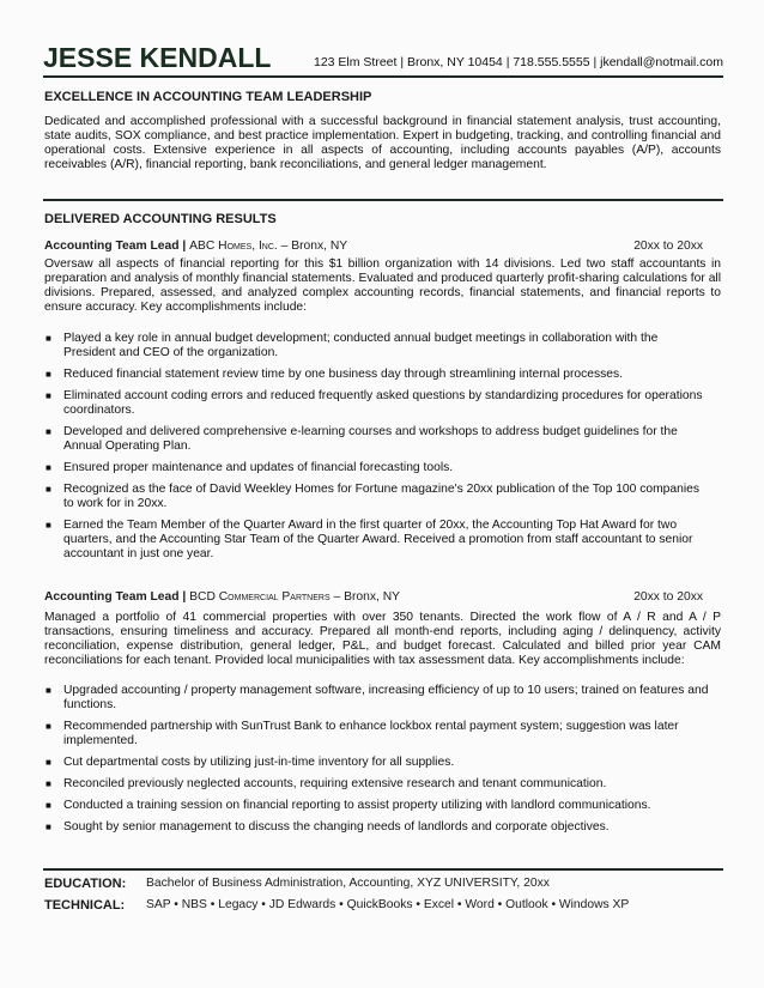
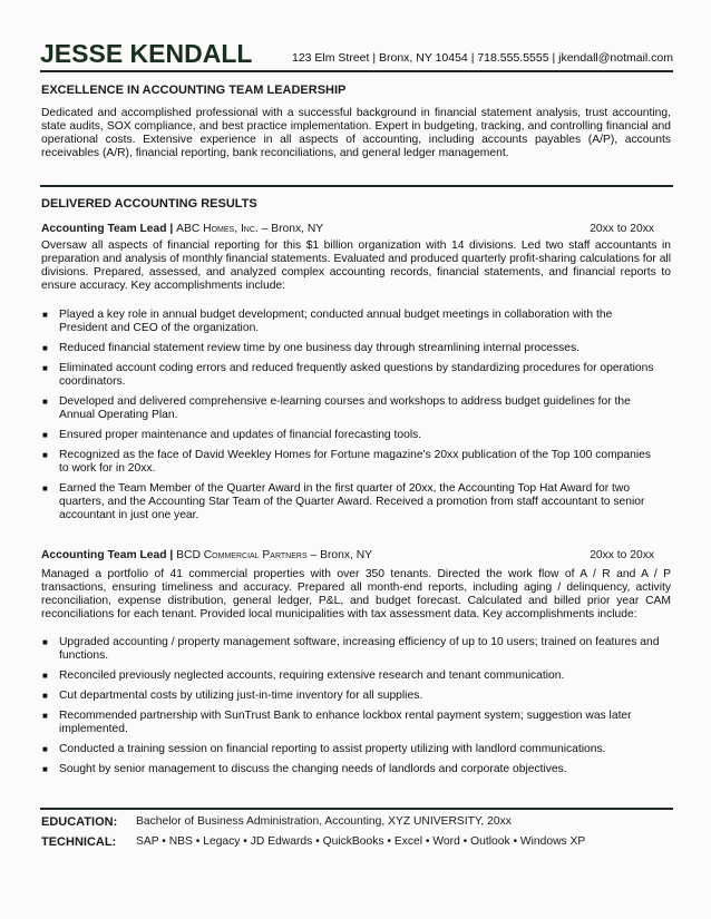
  JESSE KENDALL
  123 Elm Street | Bronx, NY 10454 | 718.555.5555 | jkendall@notmail.com
  EXCELLENCE IN ACCOUNTING TEAM LEADERSHIP
  Dedicated and accomplished professional with a successful background in financial statement analysis, trust accounting, state audits, SOX compliance, and best practice implementation. Expert in budgeting, tracking, and controlling financial and operational costs. Extensive experience in all aspects of accounting, including accounts payables (A/P), accounts receivables (A/R), financial reporting, bank reconciliations, and general ledger management.
  DELIVERED ACCOUNTING RESULTS
  Accounting Team Lead | ABC Homes, Inc. – Bronx, NY
  20xx to 20xx
  Oversaw all aspects of financial reporting for this $1 billion organization with 14 divisions. Led two staff accountants in preparation and analysis of monthly financial statements. Evaluated and produced quarterly profit-sharing calculations for all divisions. Prepared, assessed, and analyzed complex accounting records, financial statements, and financial reports to ensure accuracy. Key accomplishments include:
  ■
  Played a key role in annual budget development; conducted annual budget meetings in collaboration with the President and CEO of the organization.
  ■
  Reduced financial statement review time by one business day through streamlining internal processes.
  ■
  Eliminated account coding errors and reduced frequently asked questions by standardizing procedures for operations coordinators.
  ■
  Developed and delivered comprehensive e-learning courses and workshops to address budget guidelines for the Annual Operating Plan.
  ■
  Ensured proper maintenance and updates of financial forecasting tools.
  ■
  Recognized as the face of David Weekley Homes for Fortune magazine's 20xx publication of the Top 100 companies to work for in 20xx.
  ■
  Earned the Team Member of the Quarter Award in the first quarter of 20xx, the Accounting Top Hat Award for two quarters, and the Accounting Star Team of the Quarter Award. Received a promotion from staff accountant to senior accountant in just one year.
  Accounting Team Lead | BCD Commercial Partners – Bronx, NY
  20xx to 20xx
  Managed a portfolio of 41 commercial properties with over 350 tenants. Directed the work flow of A / R and A / P transactions, ensuring timeliness and accuracy. Prepared all month-end reports, including aging / delinquency, activity reconciliation, expense distribution, general ledger, P&L, and budget forecast. Calculated and billed prior year CAM reconciliations for each tenant. Provided local municipalities with tax assessment data. Key accomplishments include:
  ■
  Upgraded accounting / property management software, increasing efficiency of up to 10 users; trained on features and functions.
  ■
- Recommended partnership with SunTrust Bank to enhance lockbox rental payment system; suggestion was later implemented.
+ Reconciled previously neglected accounts, requiring extensive research and tenant communication.
  ■
  Cut departmental costs by utilizing just-in-time inventory for all supplies.
  ■
- Reconciled previously neglected accounts, requiring extensive research and tenant communication.
+ Recommended partnership with SunTrust Bank to enhance lockbox rental payment system; suggestion was later implemented.
  ■
  Conducted a training session on financial reporting to assist property utilizing with landlord communications.
  ■
  Sought by senior management to discuss the changing needs of landlords and corporate objectives.
  EDUCATION:
  Bachelor of Business Administration, Accounting, XYZ UNIVERSITY, 20xx
  TECHNICAL:
  SAP • NBS • Legacy • JD Edwards • QuickBooks • Excel • Word • Outlook • Windows XP
